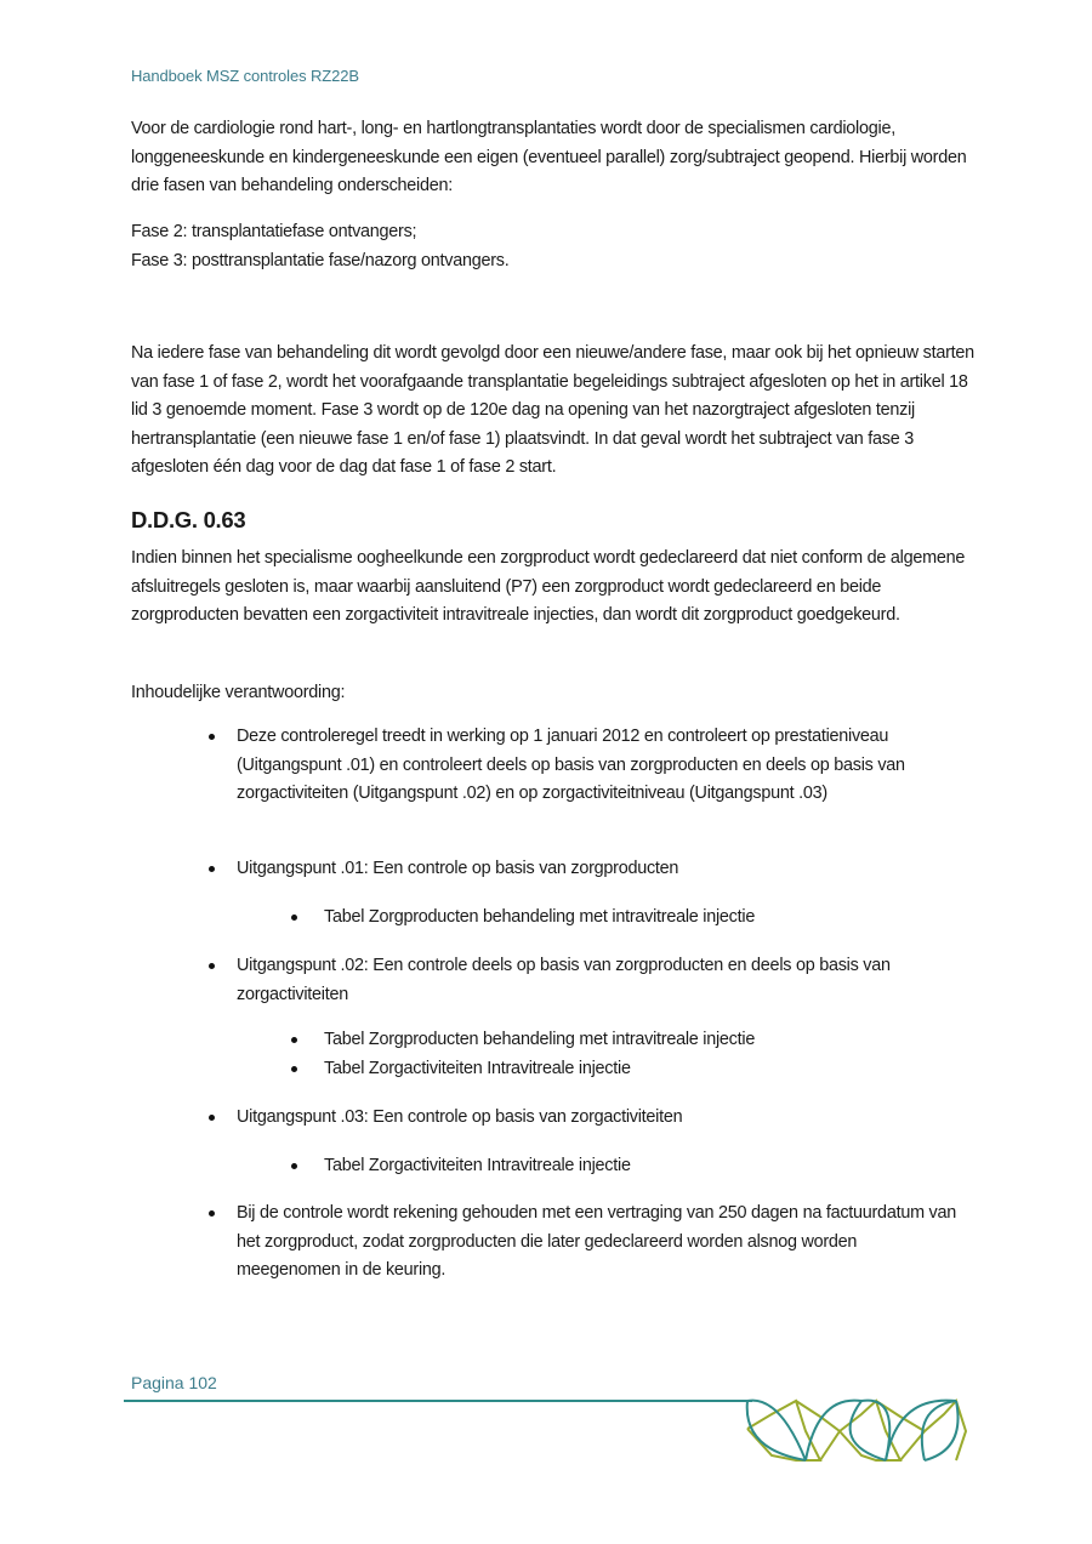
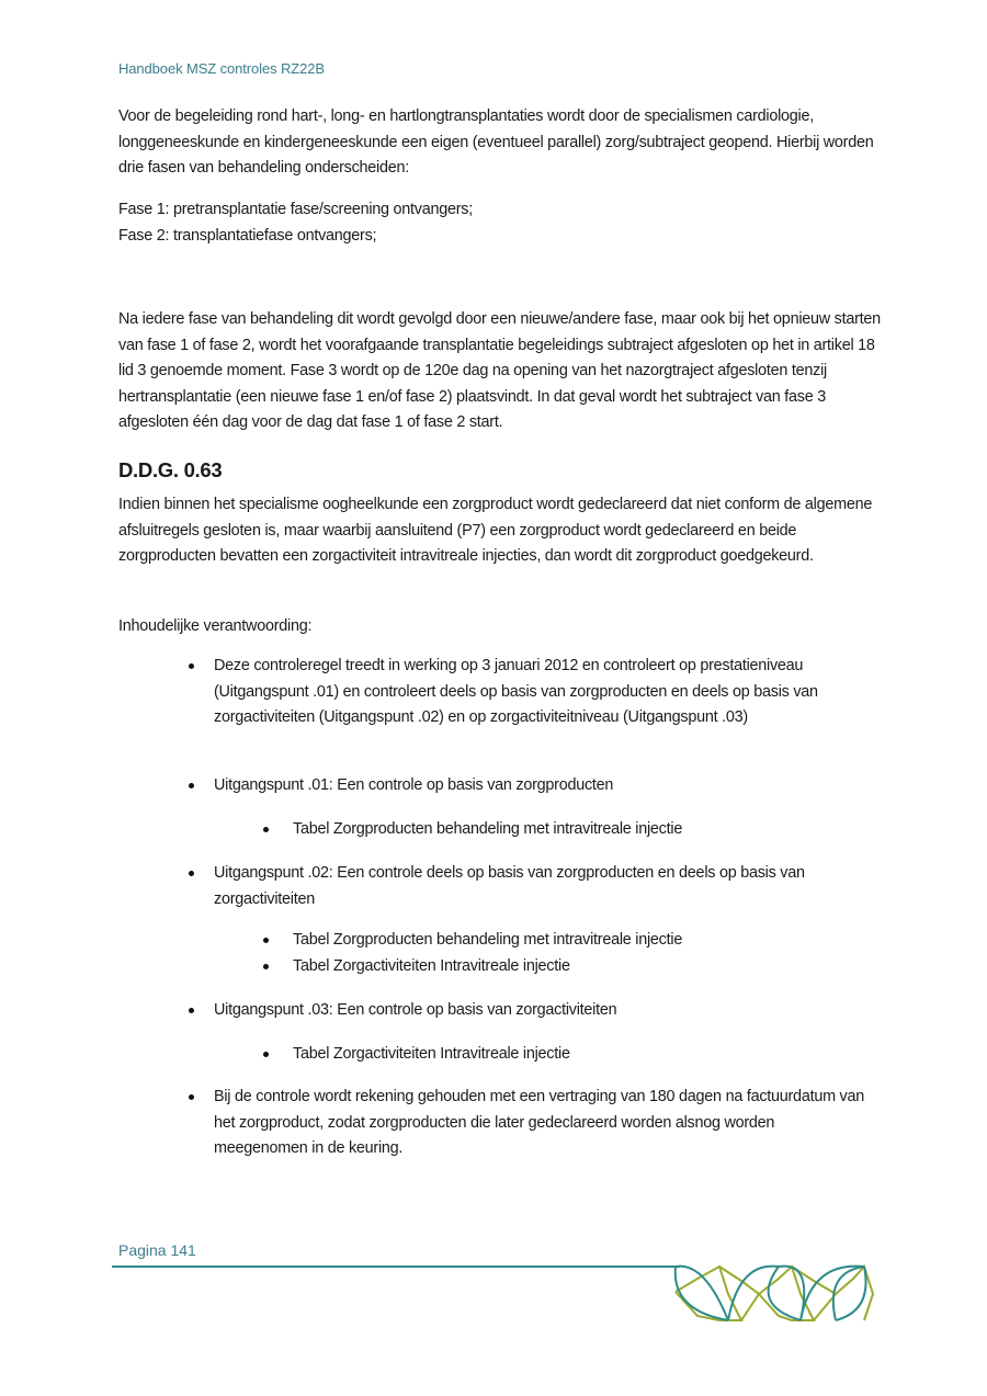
  Handboek MSZ controles RZ22B
- Voor de cardiologie rond hart-, long- en hartlongtransplantaties wordt door de specialismen cardiologie, longgeneeskunde en kindergeneeskunde een eigen (eventueel parallel) zorg/subtraject geopend. Hierbij worden drie fasen van behandeling onderscheiden:
+ Voor de begeleiding rond hart-, long- en hartlongtransplantaties wordt door de specialismen cardiologie, longgeneeskunde en kindergeneeskunde een eigen (eventueel parallel) zorg/subtraject geopend. Hierbij worden drie fasen van behandeling onderscheiden:
+ Fase 1: pretransplantatie fase/screening ontvangers;
  Fase 2: transplantatiefase ontvangers;
- Fase 3: posttransplantatie fase/nazorg ontvangers.
- Na iedere fase van behandeling dit wordt gevolgd door een nieuwe/andere fase, maar ook bij het opnieuw starten van fase 1 of fase 2, wordt het voorafgaande transplantatie begeleidings subtraject afgesloten op het in artikel 18 lid 3 genoemde moment. Fase 3 wordt op de 120e dag na opening van het nazorgtraject afgesloten tenzij hertransplantatie (een nieuwe fase 1 en/of fase 1) plaatsvindt. In dat geval wordt het subtraject van fase 3 afgesloten één dag voor de dag dat fase 1 of fase 2 start.
+ Na iedere fase van behandeling dit wordt gevolgd door een nieuwe/andere fase, maar ook bij het opnieuw starten van fase 1 of fase 2, wordt het voorafgaande transplantatie begeleidings subtraject afgesloten op het in artikel 18 lid 3 genoemde moment. Fase 3 wordt op de 120e dag na opening van het nazorgtraject afgesloten tenzij hertransplantatie (een nieuwe fase 1 en/of fase 2) plaatsvindt. In dat geval wordt het subtraject van fase 3 afgesloten één dag voor de dag dat fase 1 of fase 2 start.
  D.D.G. 0.63
  Indien binnen het specialisme oogheelkunde een zorgproduct wordt gedeclareerd dat niet conform de algemene afsluitregels gesloten is, maar waarbij aansluitend (P7) een zorgproduct wordt gedeclareerd en beide zorgproducten bevatten een zorgactiviteit intravitreale injecties, dan wordt dit zorgproduct goedgekeurd.
  Inhoudelijke verantwoording:
- Deze controleregel treedt in werking op 1 januari 2012 en controleert op prestatieniveau (Uitgangspunt .01) en controleert deels op basis van zorgproducten en deels op basis van zorgactiviteiten (Uitgangspunt .02) en op zorgactiviteitniveau (Uitgangspunt .03)
+ Deze controleregel treedt in werking op 3 januari 2012 en controleert op prestatieniveau (Uitgangspunt .01) en controleert deels op basis van zorgproducten en deels op basis van zorgactiviteiten (Uitgangspunt .02) en op zorgactiviteitniveau (Uitgangspunt .03)
  Uitgangspunt .01: Een controle op basis van zorgproducten
  Tabel Zorgproducten behandeling met intravitreale injectie
  Uitgangspunt .02: Een controle deels op basis van zorgproducten en deels op basis van zorgactiviteiten
  Tabel Zorgproducten behandeling met intravitreale injectie
  Tabel Zorgactiviteiten Intravitreale injectie
  Uitgangspunt .03: Een controle op basis van zorgactiviteiten
  Tabel Zorgactiviteiten Intravitreale injectie
- Bij de controle wordt rekening gehouden met een vertraging van 250 dagen na factuurdatum van het zorgproduct, zodat zorgproducten die later gedeclareerd worden alsnog worden meegenomen in de keuring.
+ Bij de controle wordt rekening gehouden met een vertraging van 180 dagen na factuurdatum van het zorgproduct, zodat zorgproducten die later gedeclareerd worden alsnog worden meegenomen in de keuring.
- Pagina 102
+ Pagina 141
